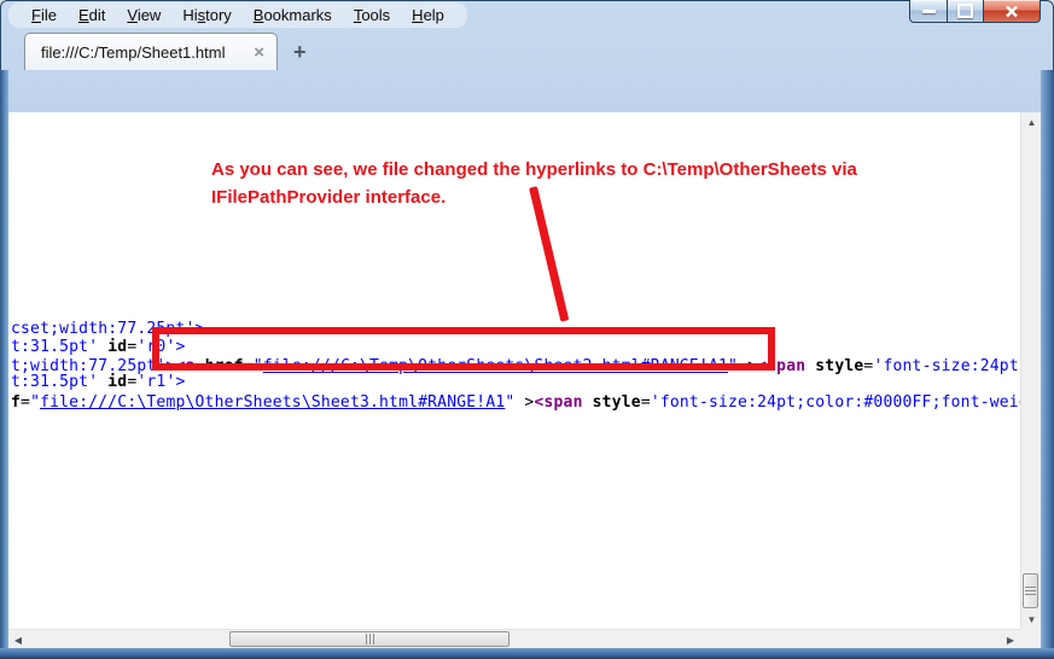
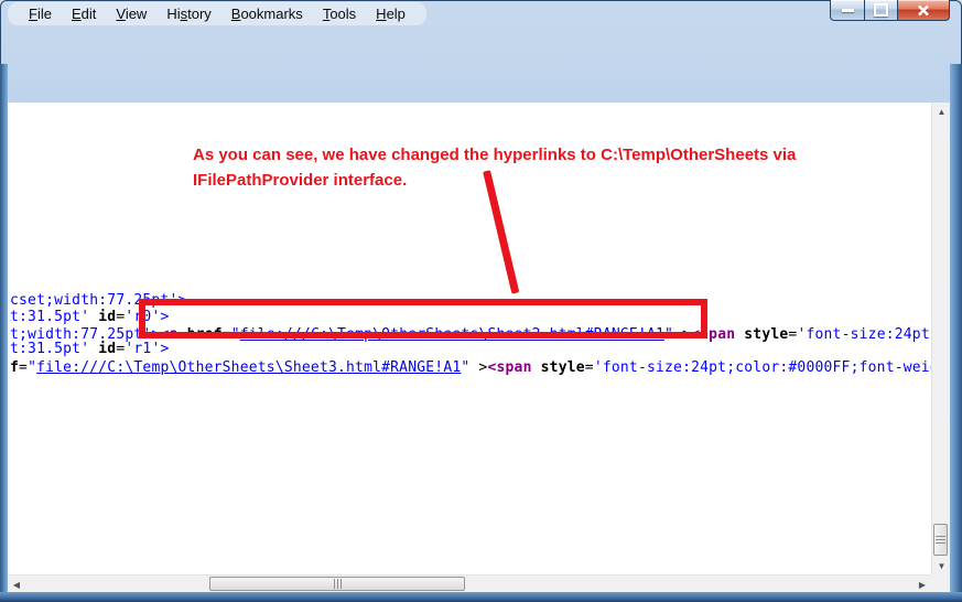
  File
  Edit
  View
  History
  Bookmarks
  Tools
  Help
- file:///C:/Temp/Sheet1.html
- ×
- +
- As you can see, we file changed the hyperlinks to C:\Temp\OtherSheets via
+ As you can see, we have changed the hyperlinks to C:\Temp\OtherSheets via
  IFilePathProvider interface.
  cset;width:77.25pt'>
  t:31.5pt' id='r0'>
  t;width:77.25pt'><a href="file:///C:\Temp\OtherSheets\Sheet2.html#RANGE!A1" ><span style='font-size:24pt
  t:31.5pt' id='r1'>
  f="file:///C:\Temp\OtherSheets\Sheet3.html#RANGE!A1" ><span style='font-size:24pt;color:#0000FF;font-wei
  ▲
  ▼
  ◀
  ▶
